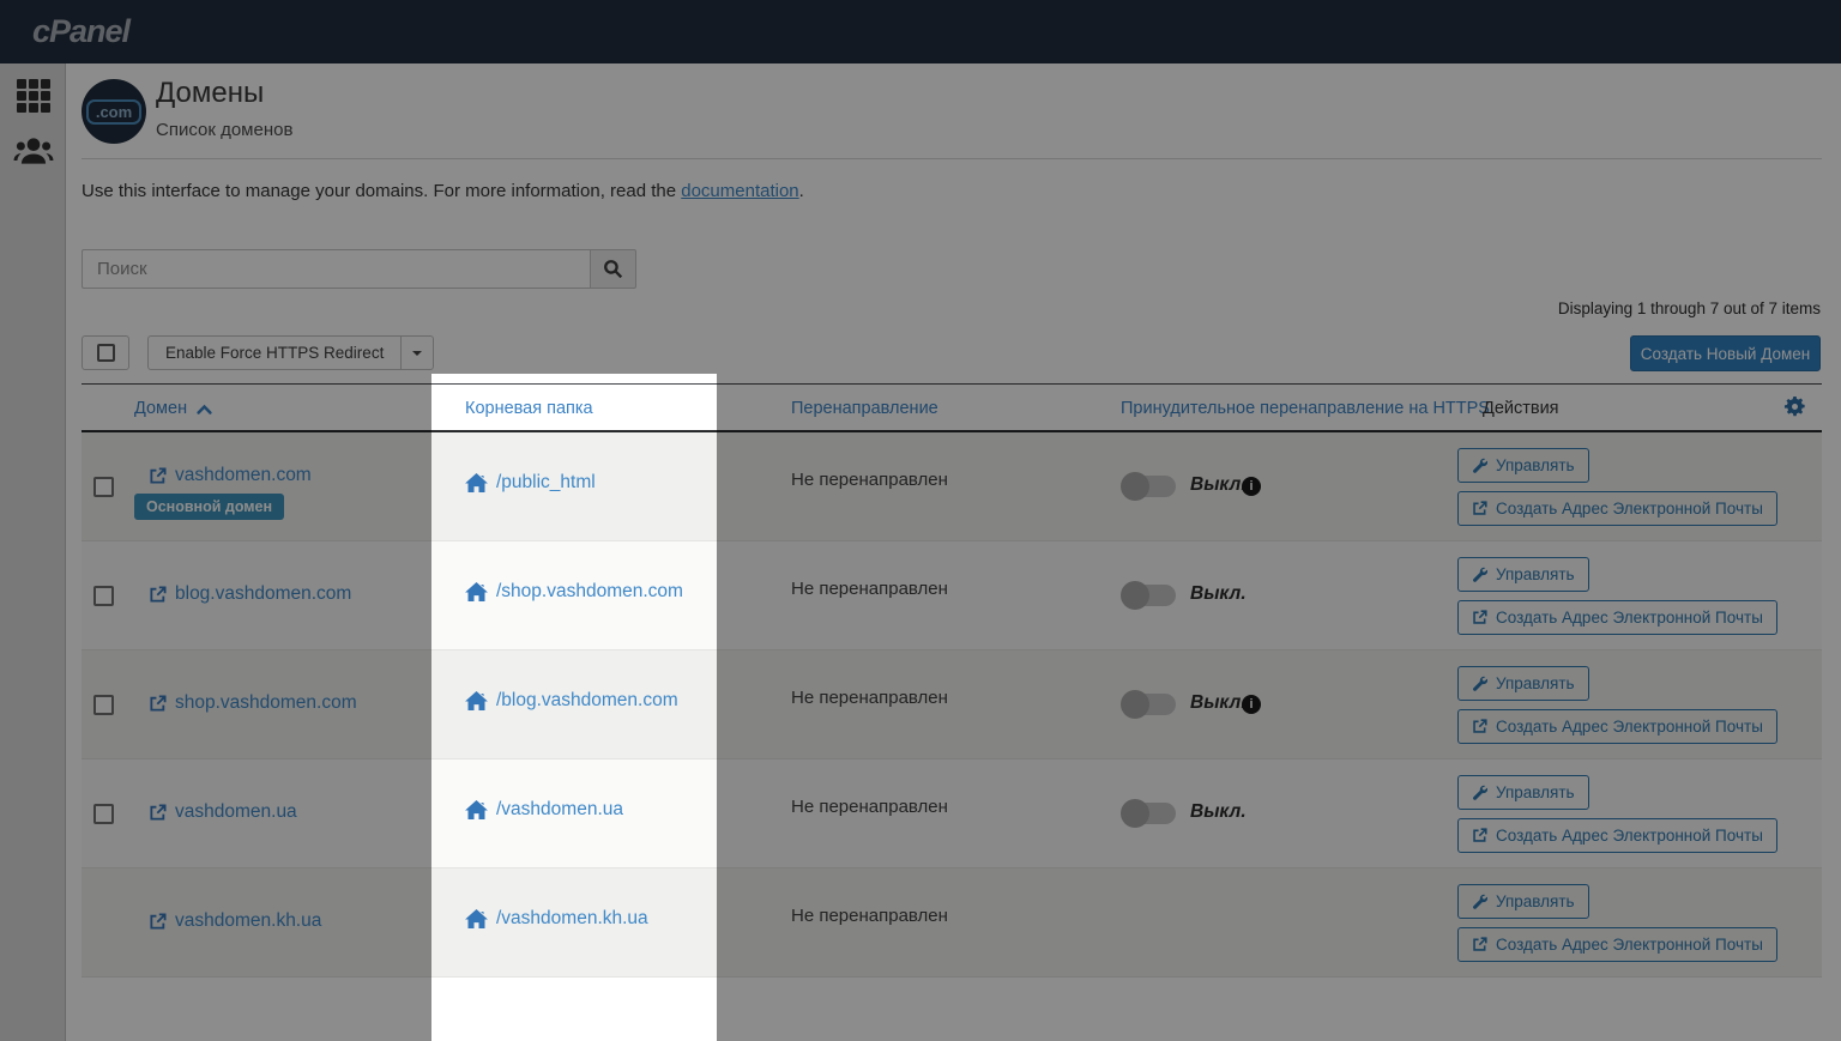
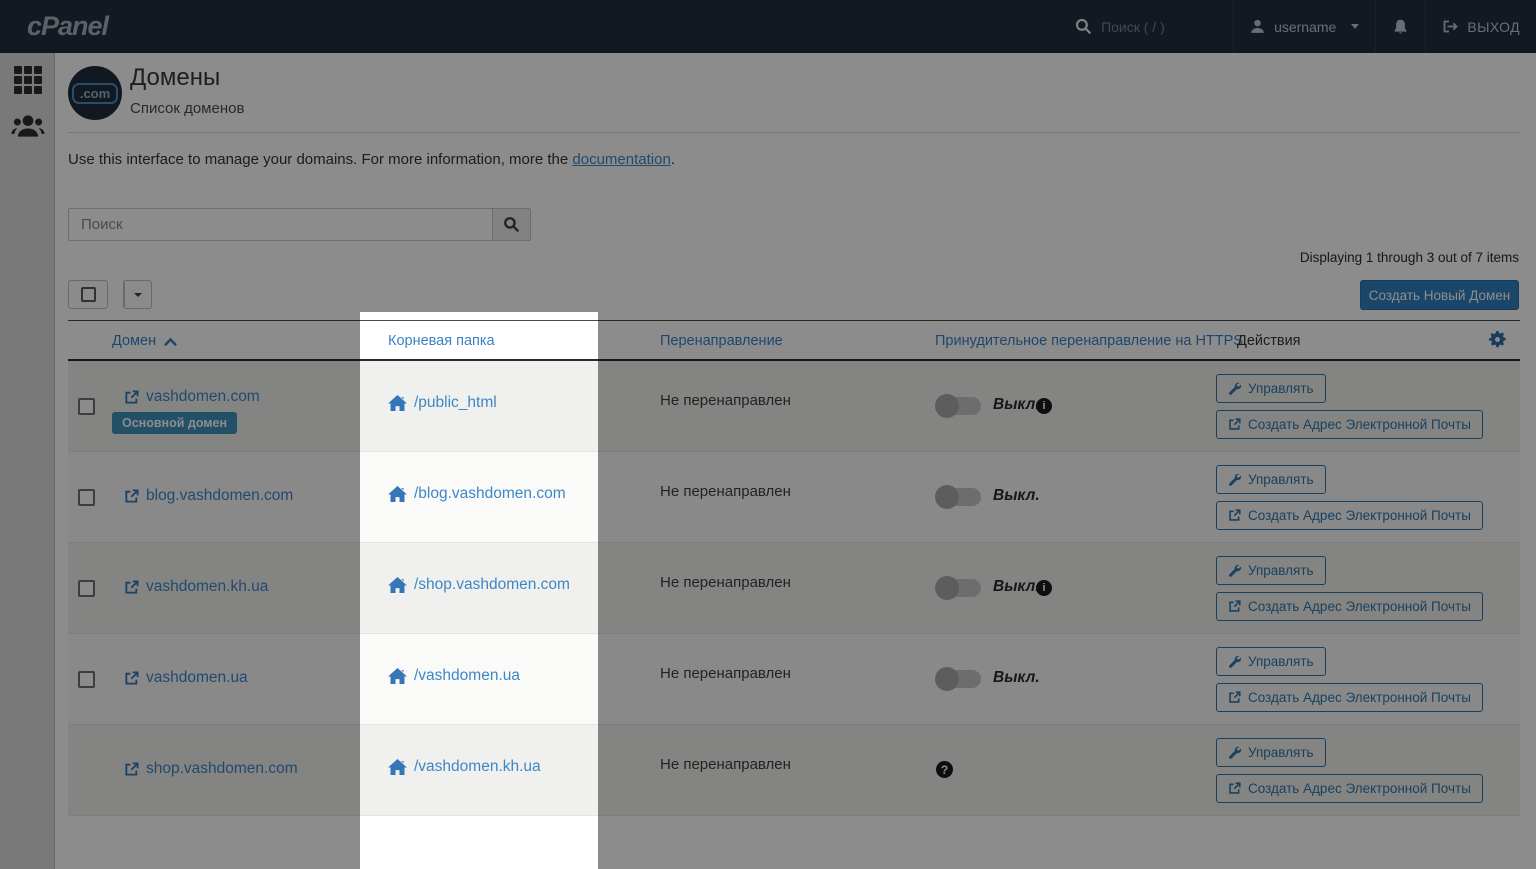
  cPanel
+ Поиск ( / )
+ username
+ ВЫХОД
  .com
  Домены
  Список доменов
- Use this interface to manage your domains. For more information, read the documentation.
+ Use this interface to manage your domains. For more information, more the documentation.
  Поиск
- Displaying 1 through 7 out of 7 items
+ Displaying 1 through 3 out of 7 items
- Enable Force HTTPS Redirect
  Создать Новый Домен
  Домен
  Корневая папка
  Перенаправление
  Принудительное перенаправление на HTTPS
  Действия
  vashdomen.com
  Основной домен
  /public_html
  Не перенаправлен
  Выкл
  i
  Управлять
  Создать Адрес Электронной Почты
  blog.vashdomen.com
- /shop.vashdomen.com
+ /blog.vashdomen.com
  Не перенаправлен
  Выкл.
  Управлять
  Создать Адрес Электронной Почты
- shop.vashdomen.com
+ vashdomen.kh.ua
- /blog.vashdomen.com
+ /shop.vashdomen.com
  Не перенаправлен
  Выкл
  i
  Управлять
  Создать Адрес Электронной Почты
  vashdomen.ua
  /vashdomen.ua
  Не перенаправлен
  Выкл.
  Управлять
  Создать Адрес Электронной Почты
- vashdomen.kh.ua
+ shop.vashdomen.com
  /vashdomen.kh.ua
  Не перенаправлен
+ ?
  Управлять
  Создать Адрес Электронной Почты
